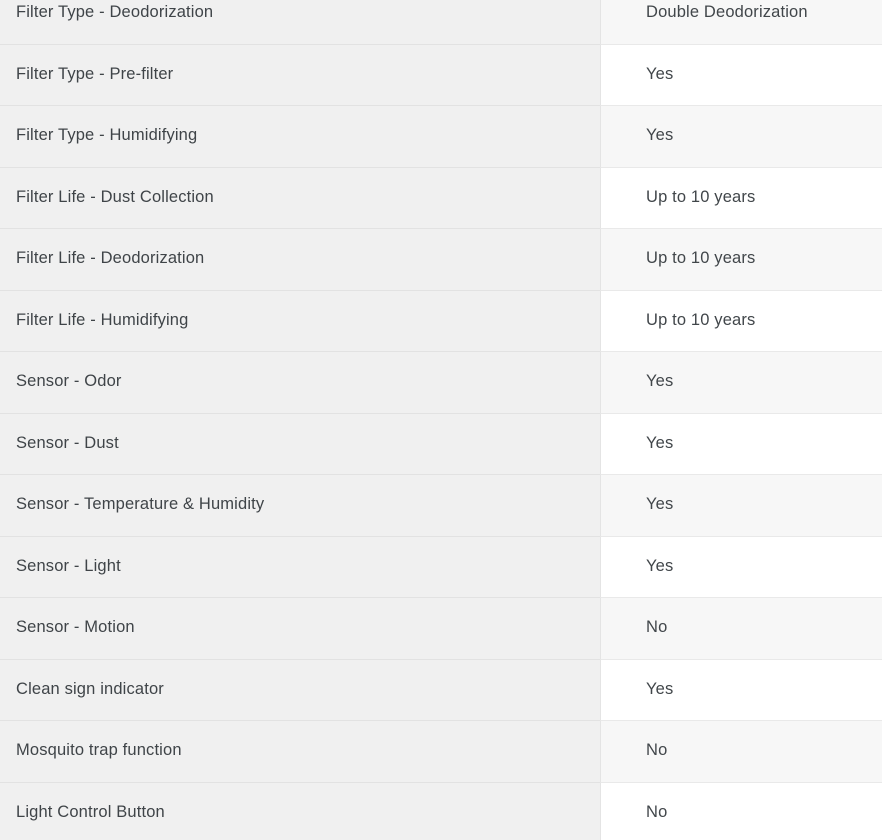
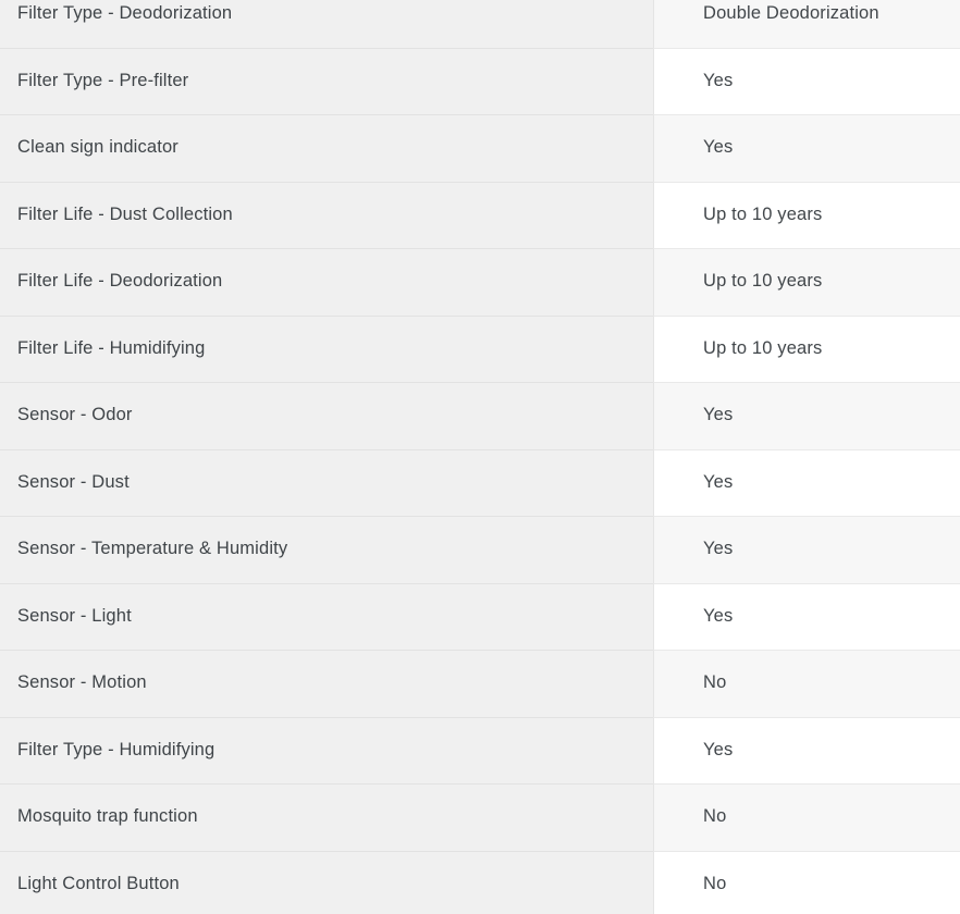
  Filter Type - Deodorization
  Double Deodorization
  Filter Type - Pre-filter
  Yes
- Filter Type - Humidifying
+ Clean sign indicator
  Yes
  Filter Life - Dust Collection
  Up to 10 years
  Filter Life - Deodorization
  Up to 10 years
  Filter Life - Humidifying
  Up to 10 years
  Sensor - Odor
  Yes
  Sensor - Dust
  Yes
  Sensor - Temperature & Humidity
  Yes
  Sensor - Light
  Yes
  Sensor - Motion
  No
- Clean sign indicator
+ Filter Type - Humidifying
  Yes
  Mosquito trap function
  No
  Light Control Button
  No
